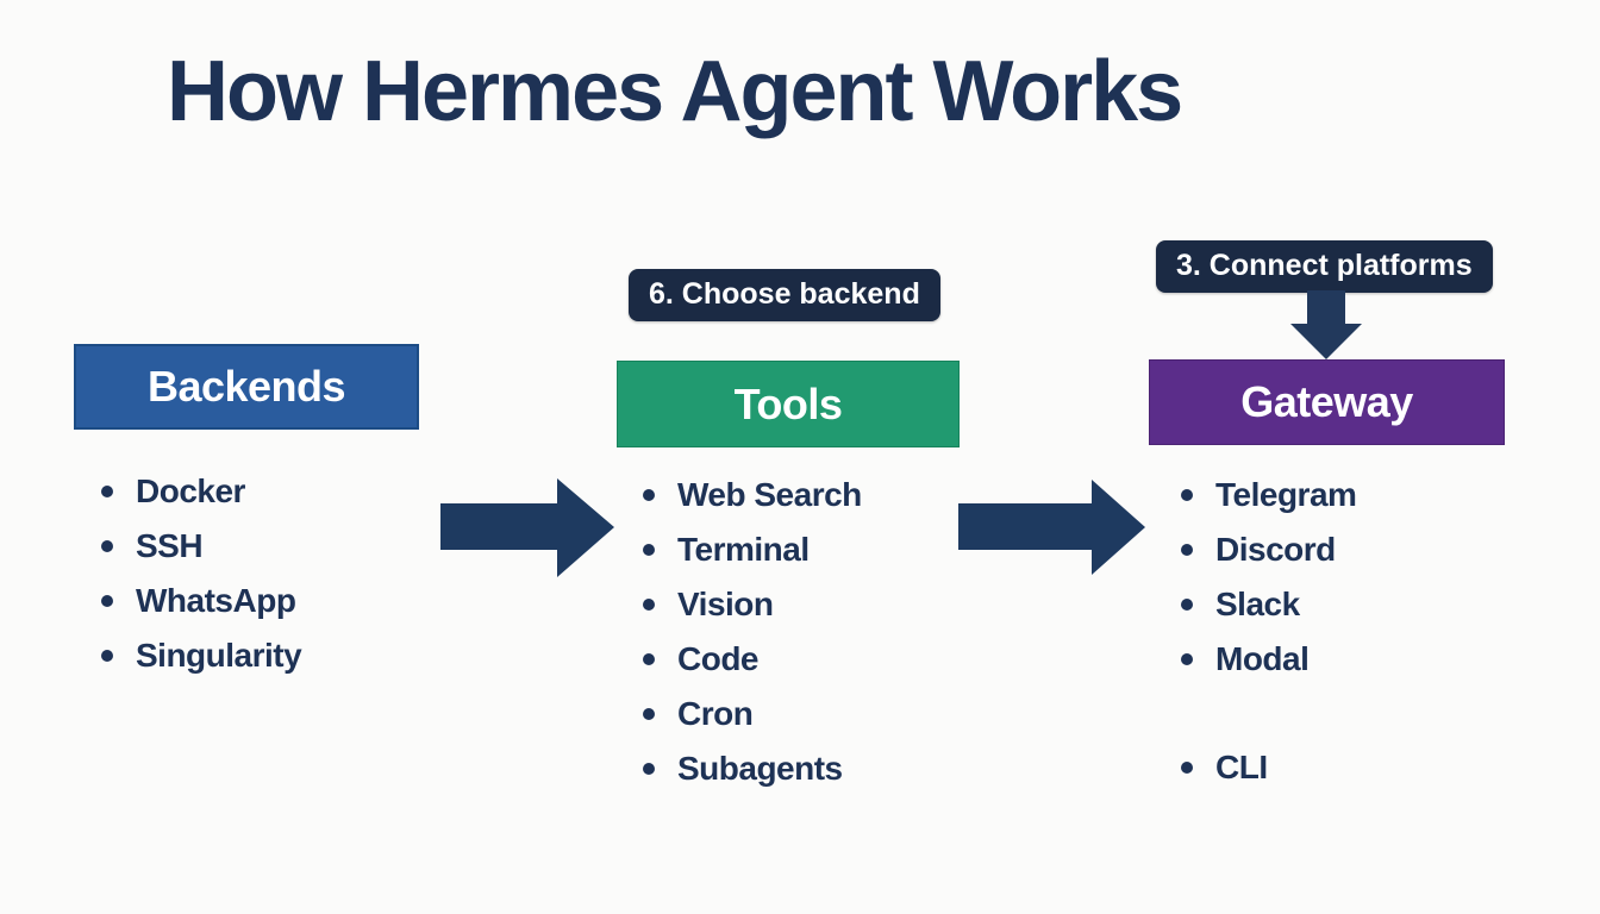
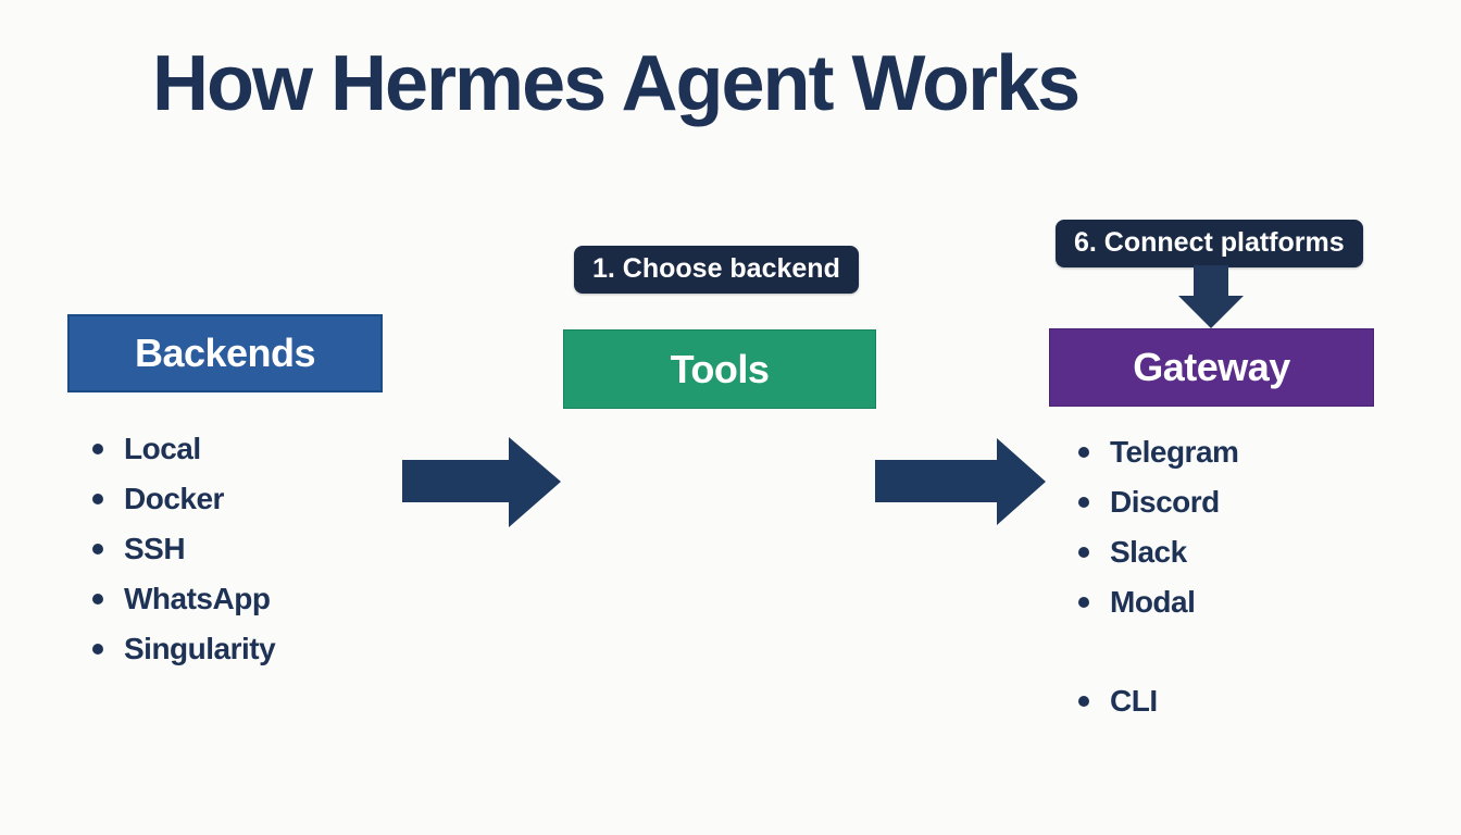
  How Hermes Agent Works
- 6. Choose backend
+ 1. Choose backend
- 3. Connect platforms
+ 6. Connect platforms
  Backends
  Tools
  Gateway
+ Local
  Docker
  SSH
  WhatsApp
  Singularity
- Web Search
- Terminal
- Vision
- Code
- Cron
- Subagents
  Telegram
  Discord
  Slack
  Modal
  CLI
